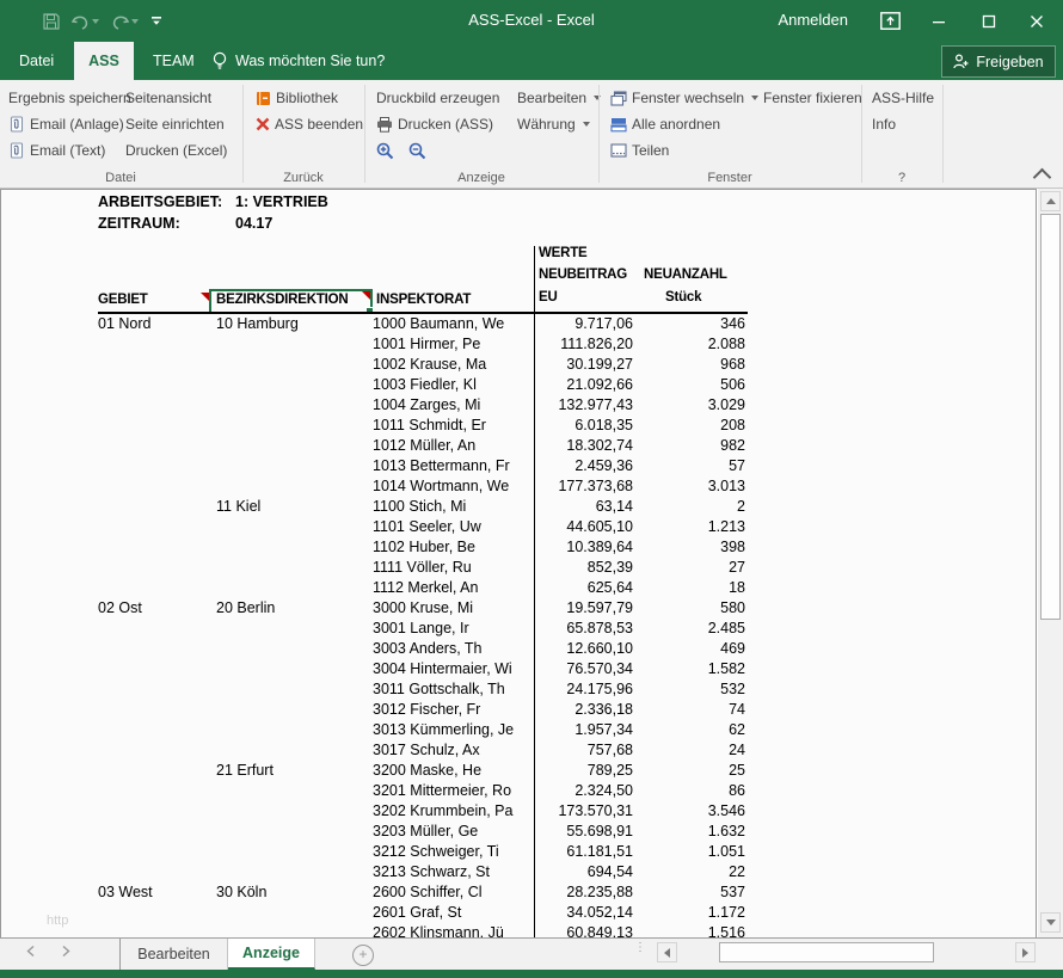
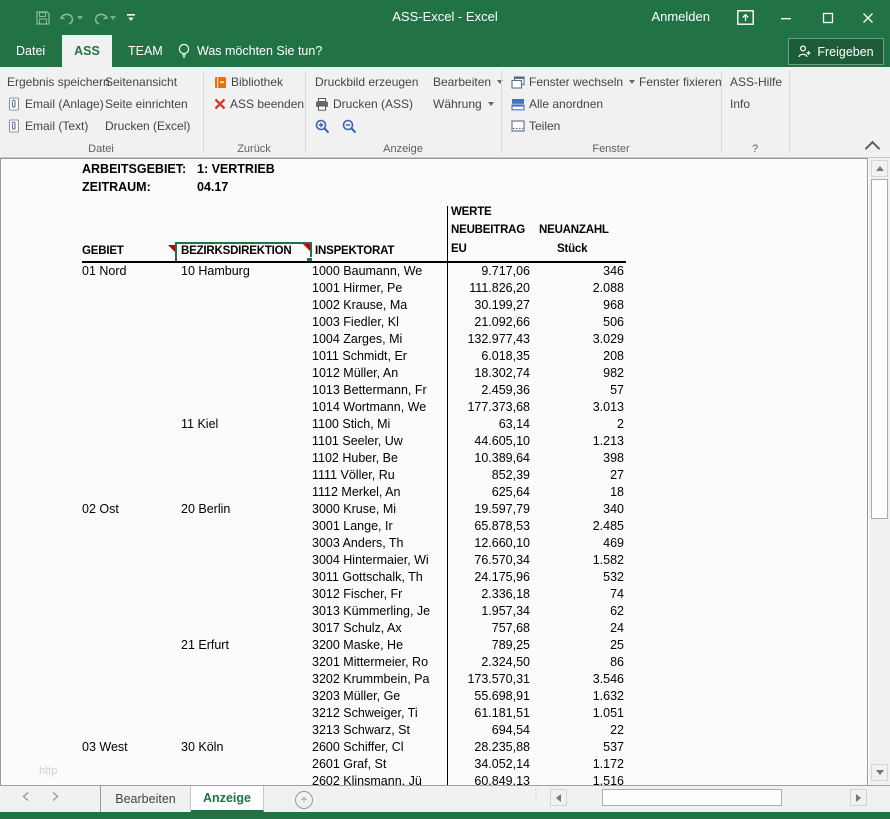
  ASS-Excel - Excel
  Anmelden
  Datei
  ASS
  TEAM
  Was möchten Sie tun?
  Freigeben
  Ergebnis speichern
  Email (Anlage)
  Email (Text)
  Seitenansicht
  Seite einrichten
  Drucken (Excel)
  Datei
  Bibliothek
  ASS beenden
  Zurück
  Druckbild erzeugen
  Bearbeiten
  Drucken (ASS)
  Währung
  Anzeige
  Fenster wechseln
  Fenster fixieren
  Alle anordnen
  Teilen
  Fenster
  ASS-Hilfe
  Info
  ?
  ARBEITSGEBIET:
  1: VERTRIEB
  ZEITRAUM:
  04.17
  WERTE
  NEUBEITRAG
  NEUANZAHL
  EU
  Stück
  GEBIET
  BEZIRKSDIREKTION
  INSPEKTORAT
  01 Nord
  10 Hamburg
  1000 Baumann, We
  9.717,06
  346
  1001 Hirmer, Pe
  111.826,20
  2.088
  1002 Krause, Ma
  30.199,27
  968
  1003 Fiedler, Kl
  21.092,66
  506
  1004 Zarges, Mi
  132.977,43
  3.029
  1011 Schmidt, Er
  6.018,35
  208
  1012 Müller, An
  18.302,74
  982
  1013 Bettermann, Fr
  2.459,36
  57
  1014 Wortmann, We
  177.373,68
  3.013
  11 Kiel
  1100 Stich, Mi
  63,14
  2
  1101 Seeler, Uw
  44.605,10
  1.213
  1102 Huber, Be
  10.389,64
  398
  1111 Völler, Ru
  852,39
  27
  1112 Merkel, An
  625,64
  18
  02 Ost
  20 Berlin
  3000 Kruse, Mi
  19.597,79
- 580
+ 340
  3001 Lange, Ir
  65.878,53
  2.485
  3003 Anders, Th
  12.660,10
  469
  3004 Hintermaier, Wi
  76.570,34
  1.582
  3011 Gottschalk, Th
  24.175,96
  532
  3012 Fischer, Fr
  2.336,18
  74
  3013 Kümmerling, Je
  1.957,34
  62
  3017 Schulz, Ax
  757,68
  24
  21 Erfurt
  3200 Maske, He
  789,25
  25
  3201 Mittermeier, Ro
  2.324,50
  86
  3202 Krummbein, Pa
  173.570,31
  3.546
  3203 Müller, Ge
  55.698,91
  1.632
  3212 Schweiger, Ti
  61.181,51
  1.051
  3213 Schwarz, St
  694,54
  22
  03 West
  30 Köln
  2600 Schiffer, Cl
  28.235,88
  537
  2601 Graf, St
  34.052,14
  1.172
  2602 Klinsmann, Jü
  60.849,13
  1.516
  http
  Bearbeiten
  Anzeige
  +
  ⋮
